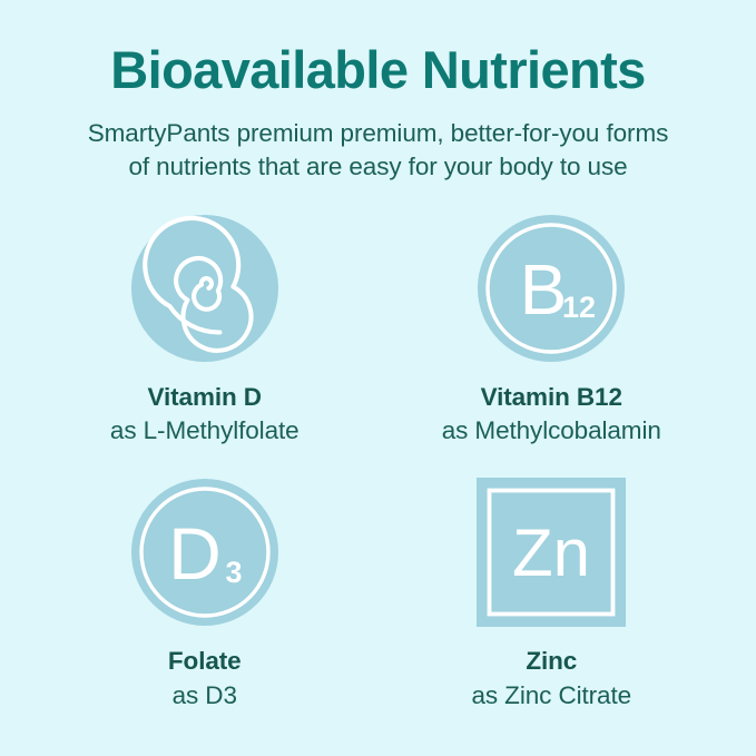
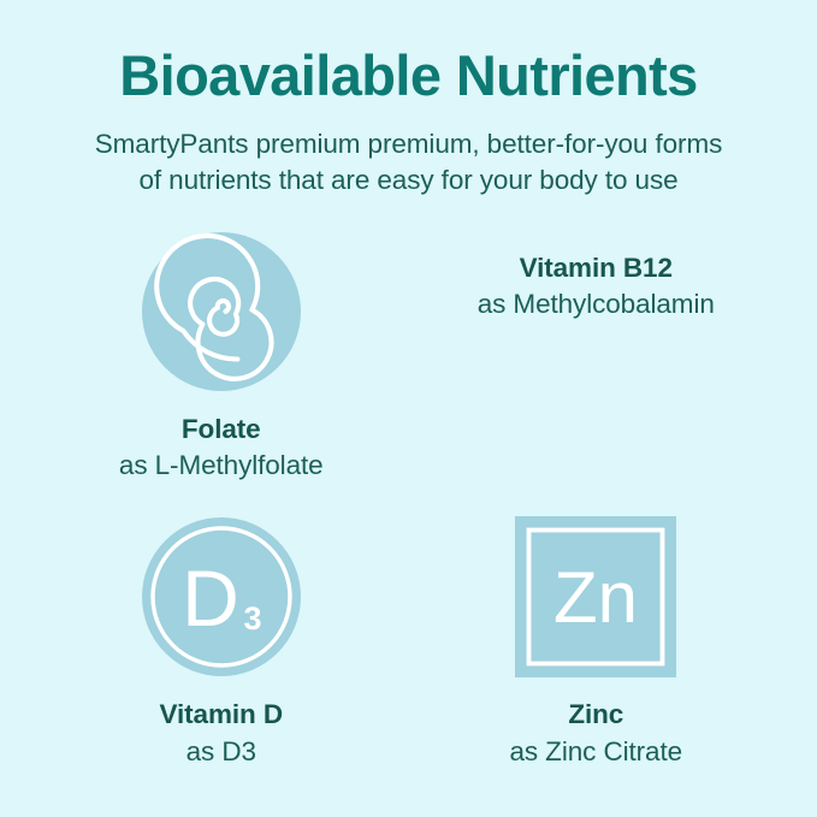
  Bioavailable Nutrients
  SmartyPants premium premium, better-for-you forms
  of nutrients that are easy for your body to use
- Vitamin D
+ Folate
  as L-Methylfolate
- B
- 12
  Vitamin B12
  as Methylcobalamin
  D
  3
- Folate
+ Vitamin D
  as D3
  Zn
  Zinc
  as Zinc Citrate
